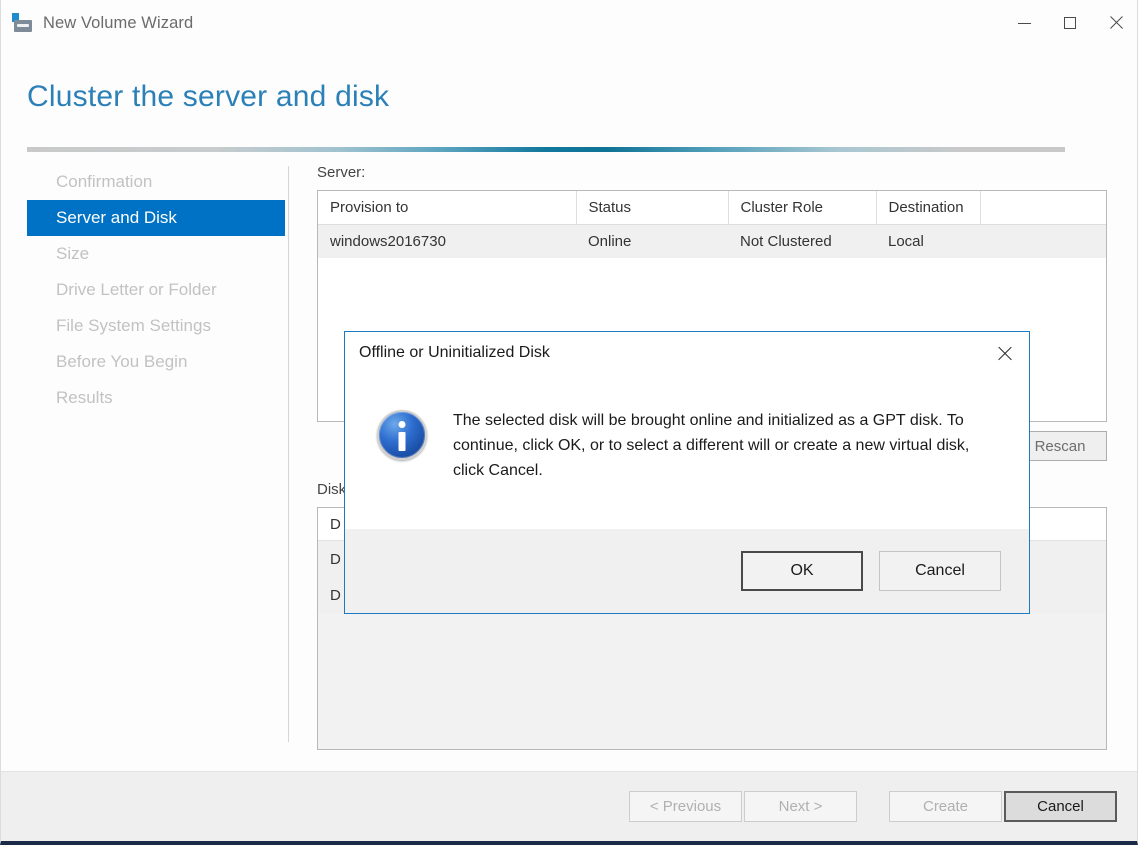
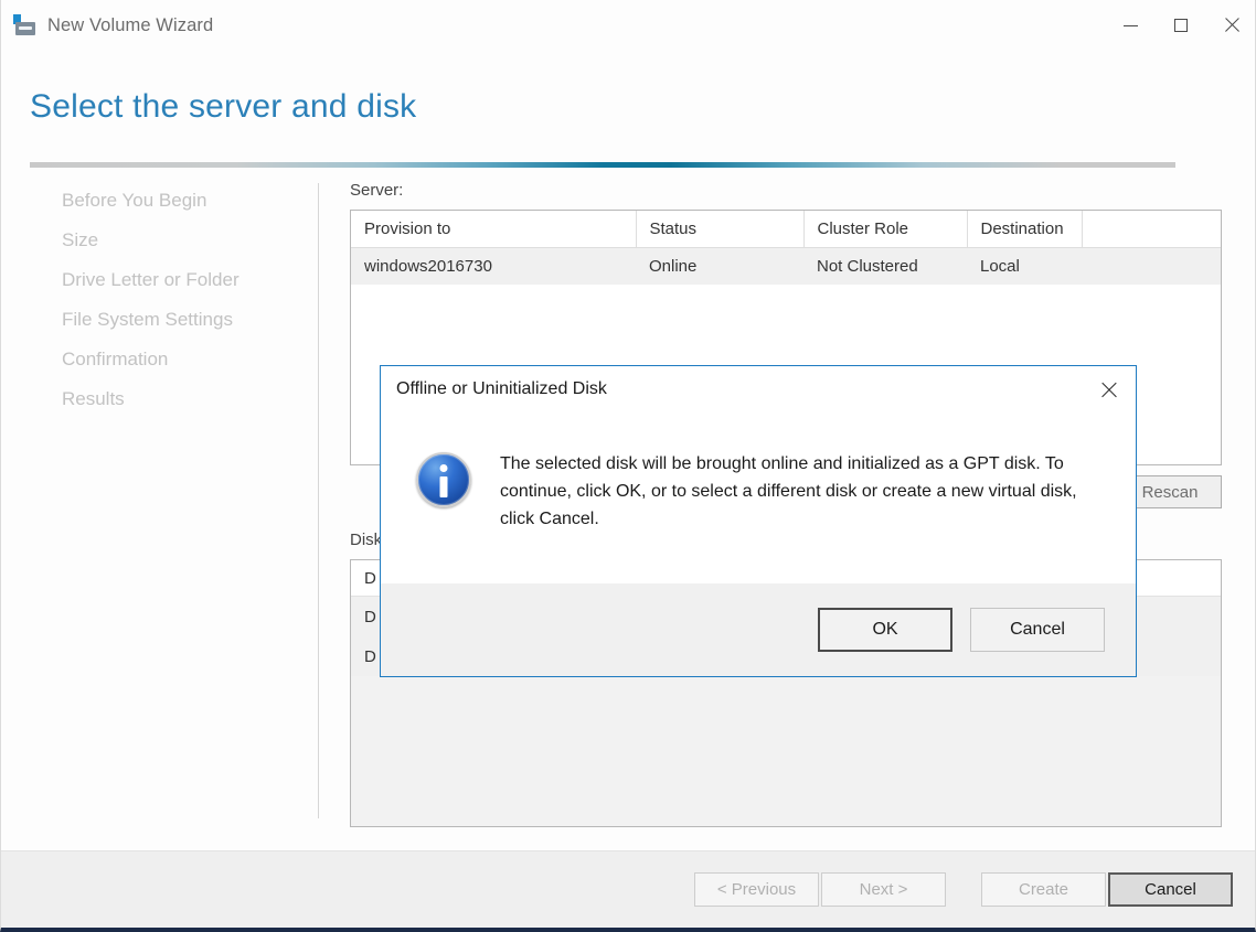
  New Volume Wizard
- Cluster the server and disk
+ Select the server and disk
- Confirmation
+ Before You Begin
- Server and Disk
  Size
  Drive Letter or Folder
  File System Settings
- Before You Begin
+ Confirmation
  Results
  Server:
  Provision to	Status	Cluster Role	Destination
  windows2016730	Online	Not Clustered	Local
  Rescan
  Disk
  D
  D
  D
  < Previous
  Next >
  Create
  Cancel
  Offline or Uninitialized Disk
- The selected disk will be brought online and initialized as a GPT disk. To continue, click OK, or to select a different will or create a new virtual disk, click Cancel.
+ The selected disk will be brought online and initialized as a GPT disk. To continue, click OK, or to select a different disk or create a new virtual disk, click Cancel.
  OK
  Cancel
